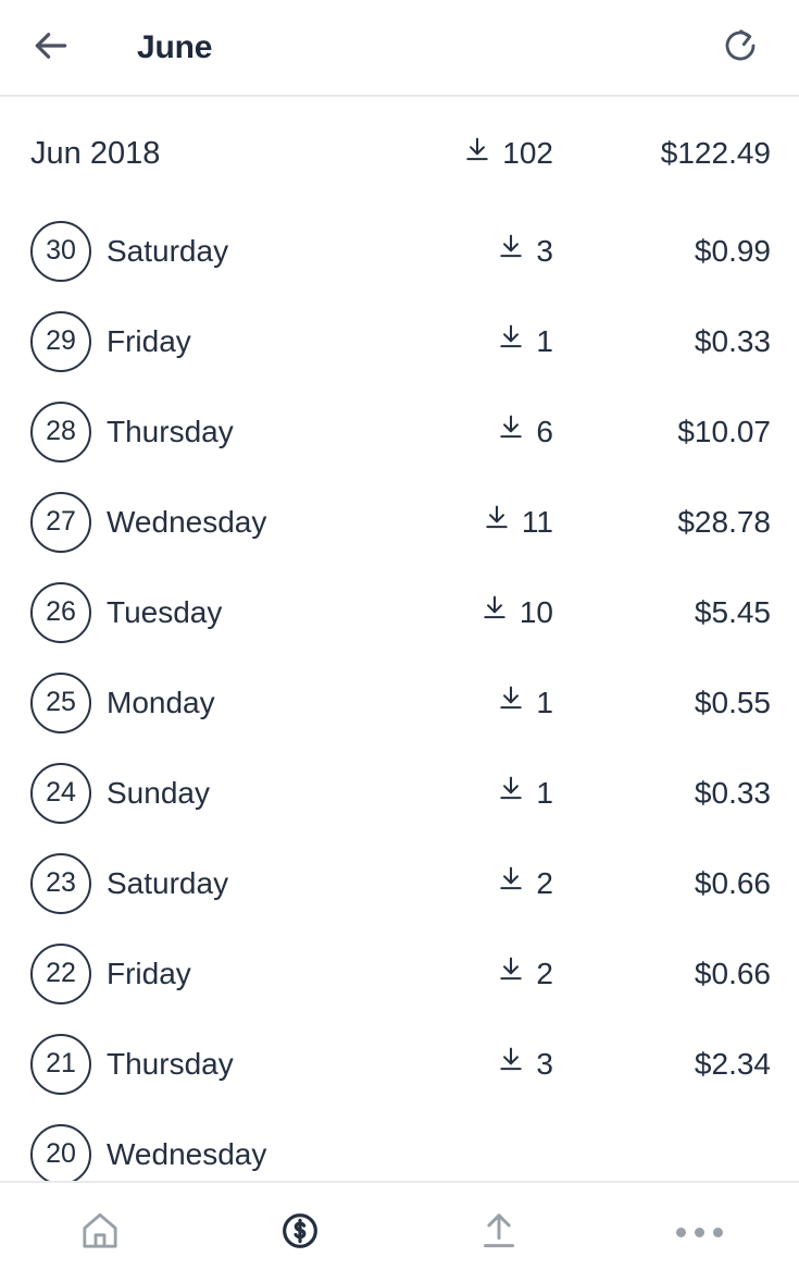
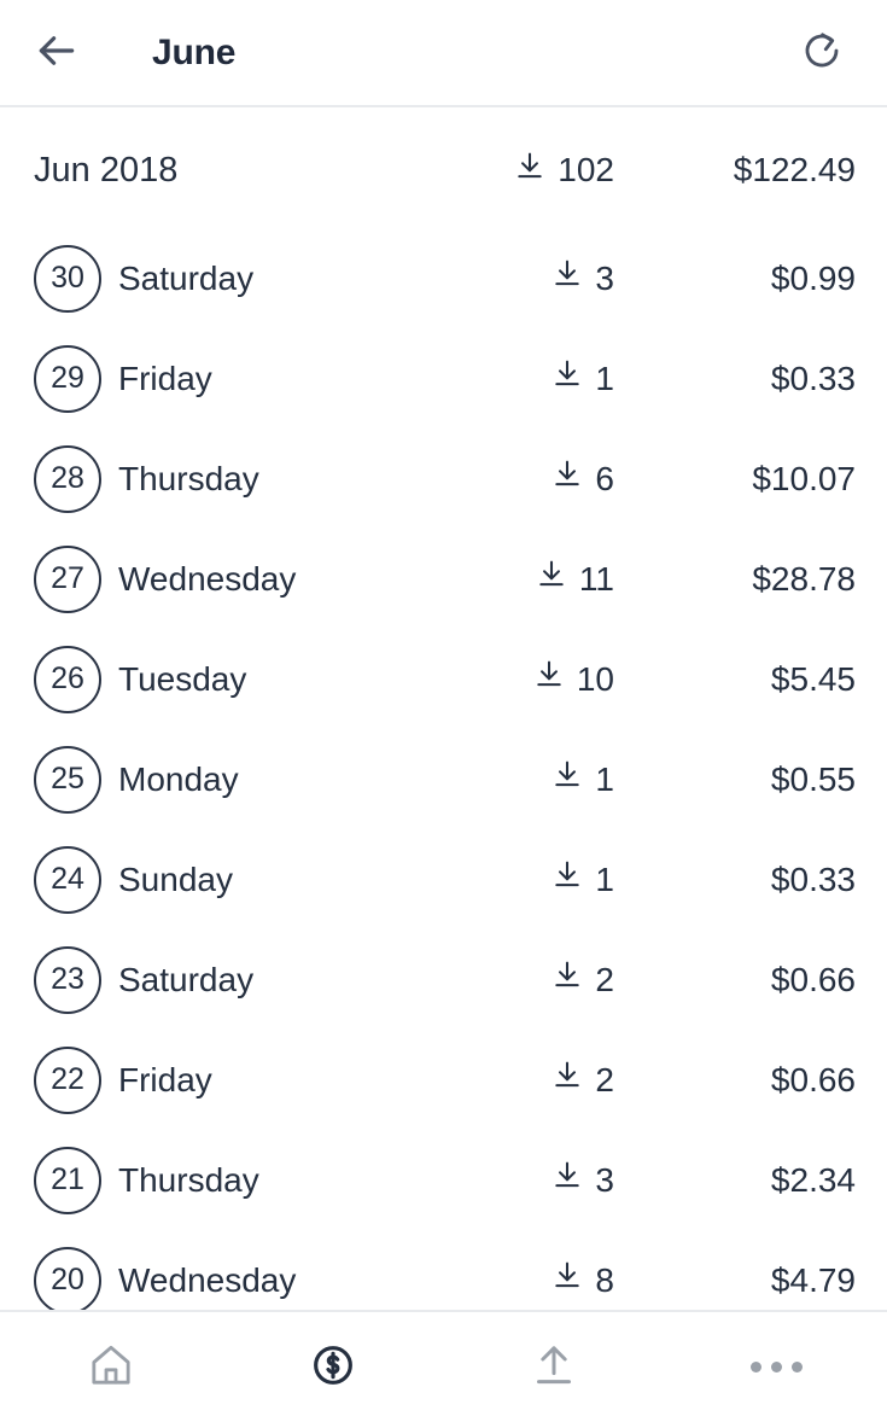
  June
  Jun 2018
  102
  $122.49
  30
  Saturday
  3
  $0.99
  29
  Friday
  1
  $0.33
  28
  Thursday
  6
  $10.07
  27
  Wednesday
  11
  $28.78
  26
  Tuesday
  10
  $5.45
  25
  Monday
  1
  $0.55
  24
  Sunday
  1
  $0.33
  23
  Saturday
  2
  $0.66
  22
  Friday
  2
  $0.66
  21
  Thursday
  3
  $2.34
  20
  Wednesday
+ 8
+ $4.79
